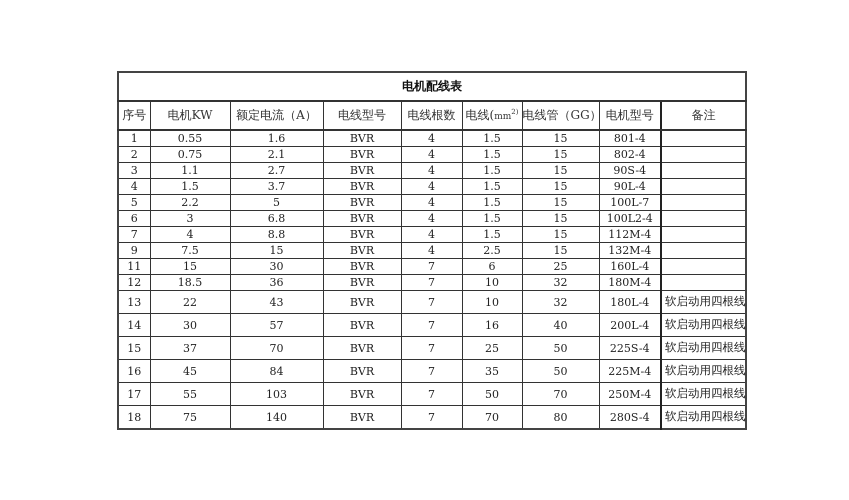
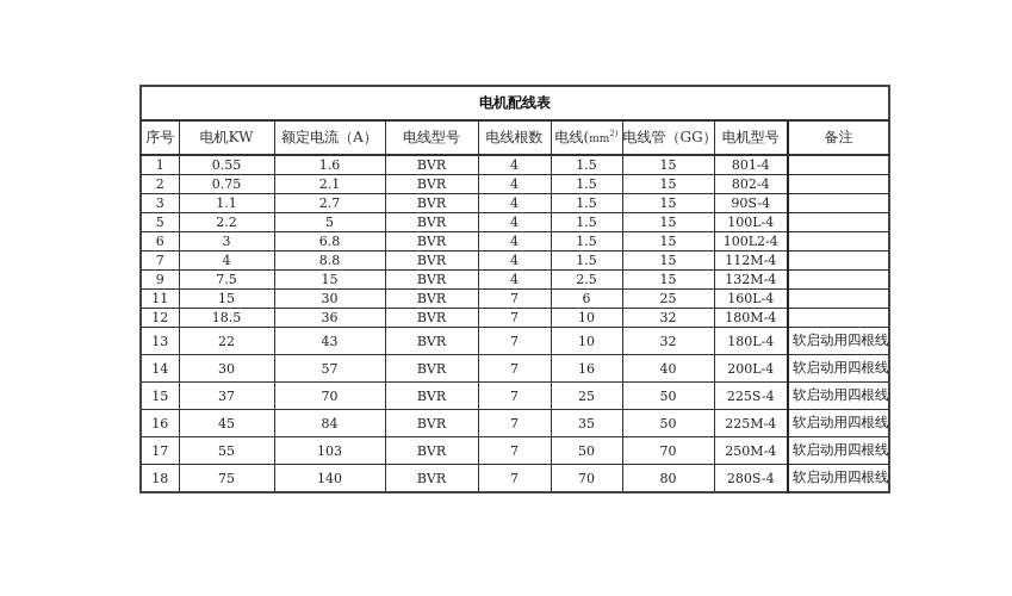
  电机配线表
  序号	电机KW	额定电流（A）	电线型号	电线根数	电线(mm2)	电线管（GG）	电机型号	备注
  1	0.55	1.6	BVR	4	1.5	15	801-4
  2	0.75	2.1	BVR	4	1.5	15	802-4
  3	1.1	2.7	BVR	4	1.5	15	90S-4
- 4	1.5	3.7	BVR	4	1.5	15	90L-4
- 5	2.2	5	BVR	4	1.5	15	100L-7
+ 5	2.2	5	BVR	4	1.5	15	100L-4
  6	3	6.8	BVR	4	1.5	15	100L2-4
  7	4	8.8	BVR	4	1.5	15	112M-4
  9	7.5	15	BVR	4	2.5	15	132M-4
  11	15	30	BVR	7	6	25	160L-4
  12	18.5	36	BVR	7	10	32	180M-4
  13	22	43	BVR	7	10	32	180L-4	软启动用四根线
  14	30	57	BVR	7	16	40	200L-4	软启动用四根线
  15	37	70	BVR	7	25	50	225S-4	软启动用四根线
  16	45	84	BVR	7	35	50	225M-4	软启动用四根线
  17	55	103	BVR	7	50	70	250M-4	软启动用四根线
  18	75	140	BVR	7	70	80	280S-4	软启动用四根线
